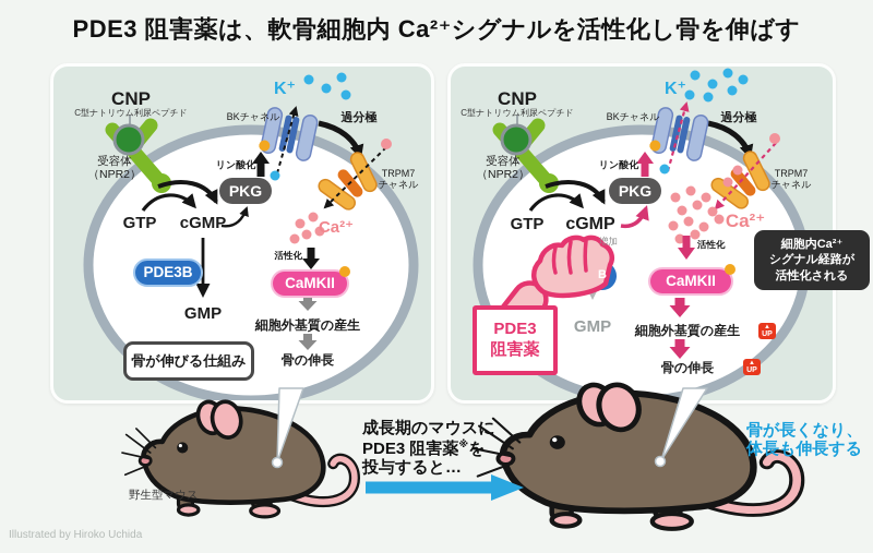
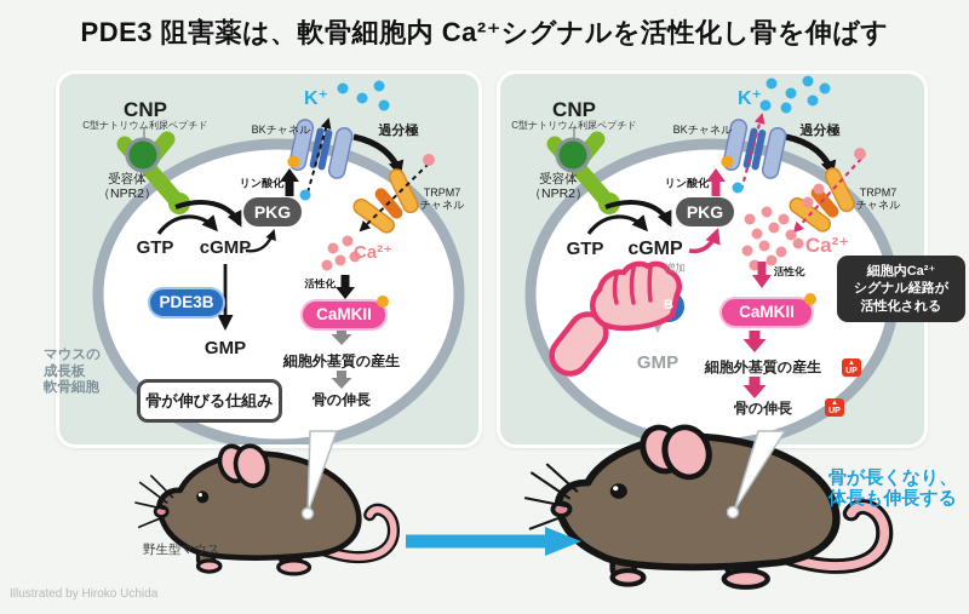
  PDE3 阻害薬は、軟骨細胞内 Ca²⁺シグナルを活性化し骨を伸ばす
  CNP
  C型ナトリウム利尿ペプチド
  受容体
  （NPR2）
  K⁺
  BKチャネル
  過分極
  TRPM7
  チャネル
  リン酸化
  PKG
  GTP
  cGMP
  PDE3B
  GMP
  Ca²⁺
  活性化
  CaMKII
  細胞外基質の産生
  骨の伸長
  骨が伸びる仕組み
  CNP
  C型ナトリウム利尿ペプチド
  受容体
  （NPR2）
  K⁺
  BKチャネル
  過分極
  TRPM7
  チャネル
  リン酸化
  PKG
  GTP
  cGMP
  増加
  B
  GMP
- PDE3
- 阻害薬
  Ca²⁺
  活性化
  CaMKII
  細胞外基質の産生
  骨の伸長
+ マウスの
+ 成長板
+ 軟骨細胞
  細胞内Ca²⁺
  シグナル経路が
  活性化される
  野生型マウス
- 成長期のマウスに
- PDE3 阻害薬※を
- 投与すると…
  骨が長くなり、
  体長も伸長する
  Illustrated by Hiroko Uchida
